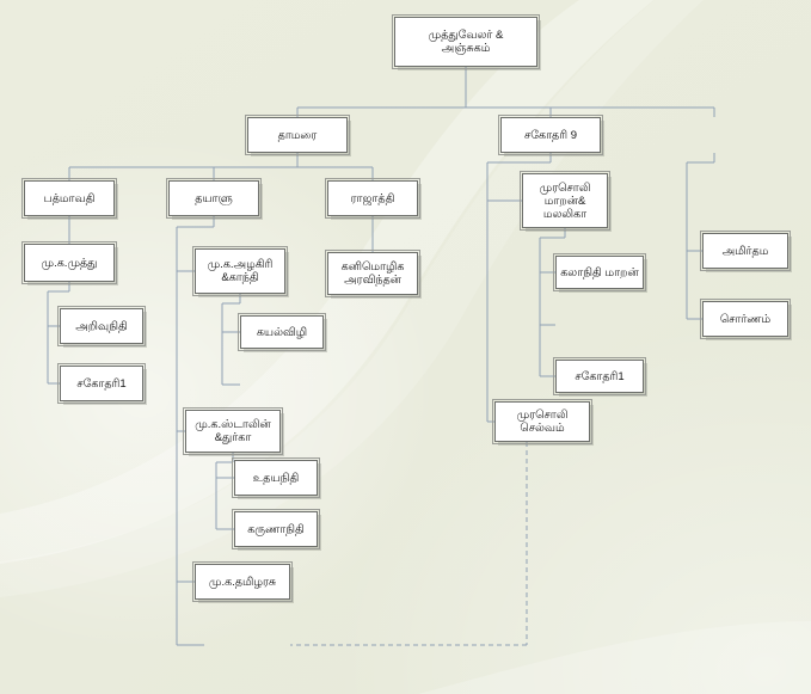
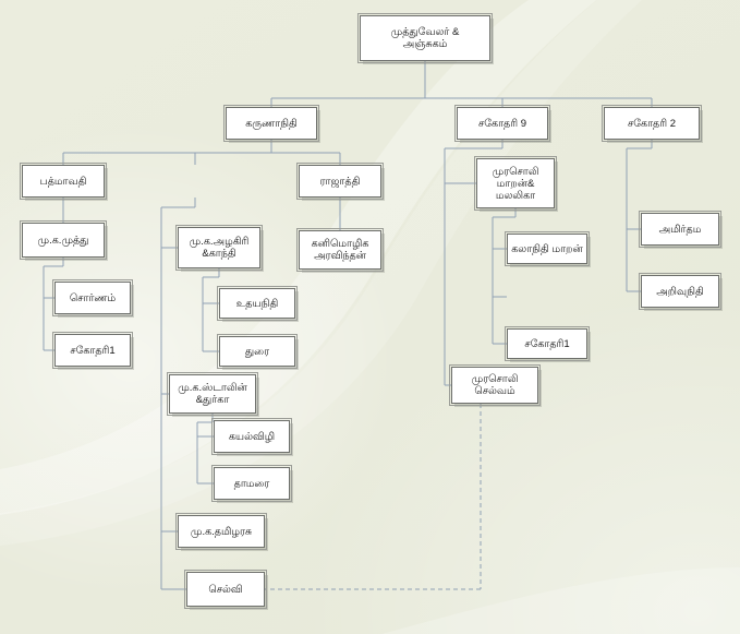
  முத்துவேலர் &
  அஞ்சுகம்
- தாமரை
+ கருணாநிதி
  சகோதரி 9
+ சகோதரி 2
  பத்மாவதி
- தயாளு
  ராஜாத்தி
  மு.க.முத்து
  மு.க.அழகிரி
  &காந்தி
  கனிமொழிக
  அரவிந்தன்
- அறிவுநிதி
+ சொர்ணம்
  சகோதரி1
- கயல்விழி
+ உதயநிதி
+ துரை
  மு.க.ஸ்டாலின்
  &துர்கா
- உதயநிதி
+ கயல்விழி
- கருணாநிதி
+ தாமரை
  மு.க.தமிழரசு
+ செல்வி
  முரசொலி
  மாறன்&
  மலலிகா
  கலாநிதி மாறன்
  சகோதரி1
  முரசொலி
  செல்வம்
  அமிர்தம
- சொர்ணம்
+ அறிவுநிதி
